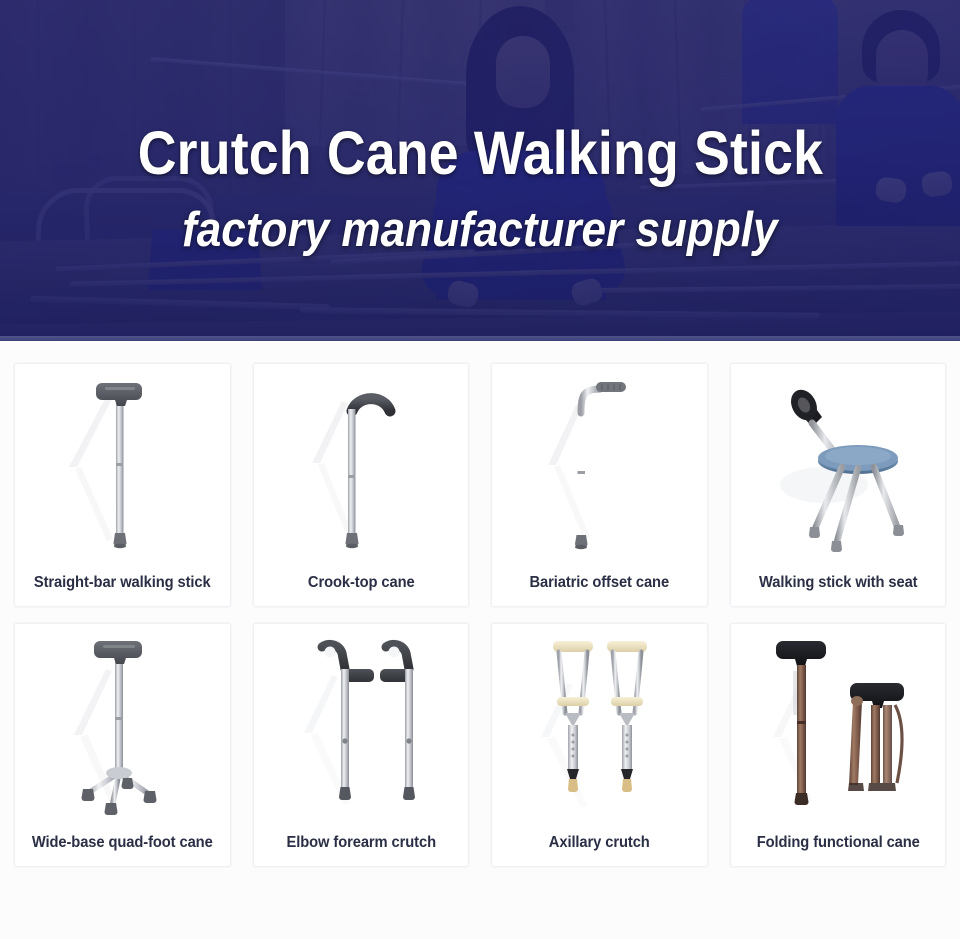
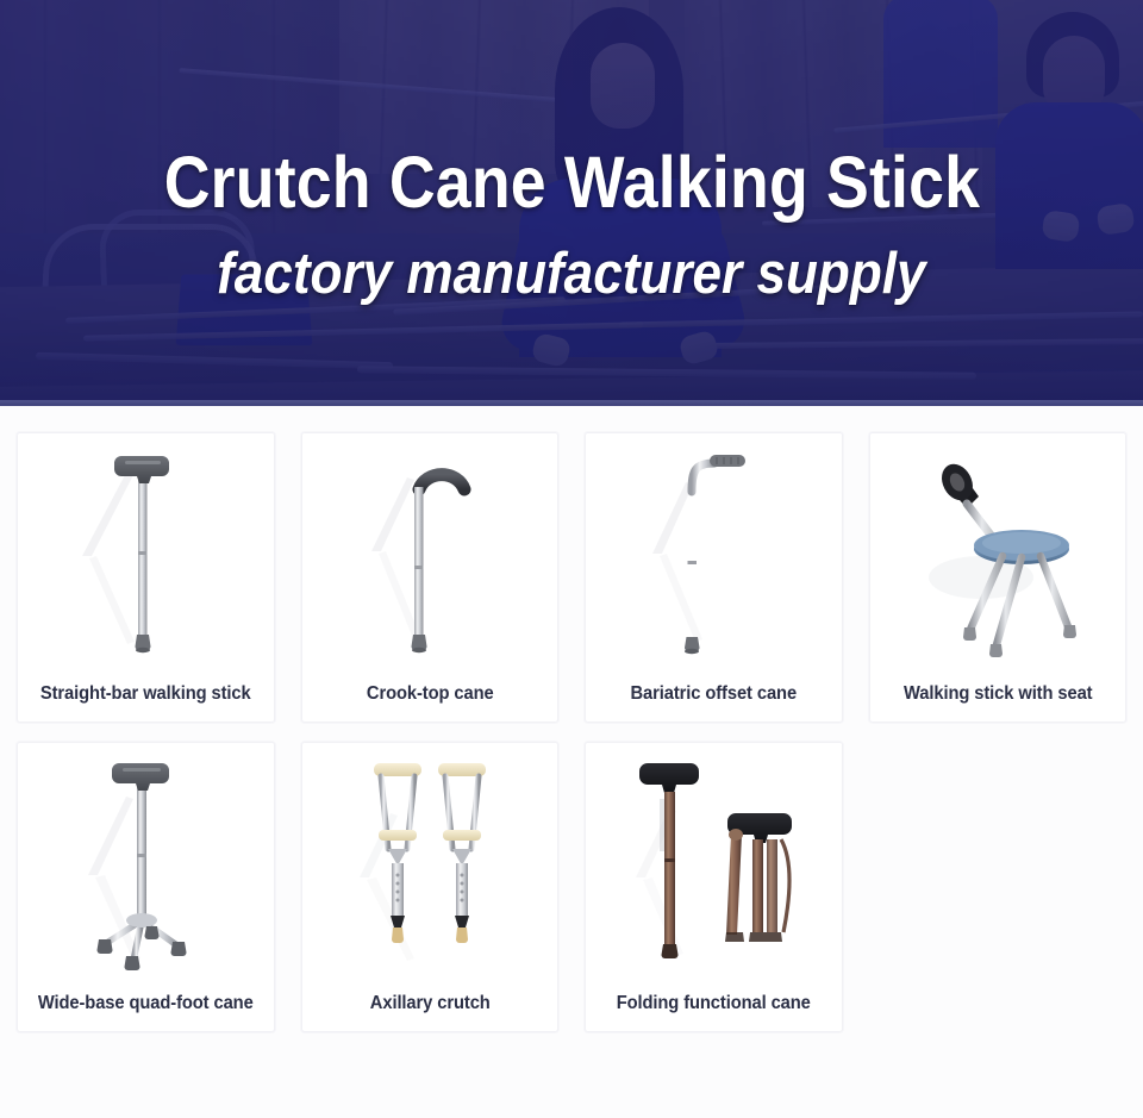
  Crutch Cane Walking Stick
  factory manufacturer supply
  Straight-bar walking stick
  Crook-top cane
  Bariatric offset cane
  Walking stick with seat
  Wide-base quad-foot cane
- Elbow forearm crutch
  Axillary crutch
  Folding functional cane
